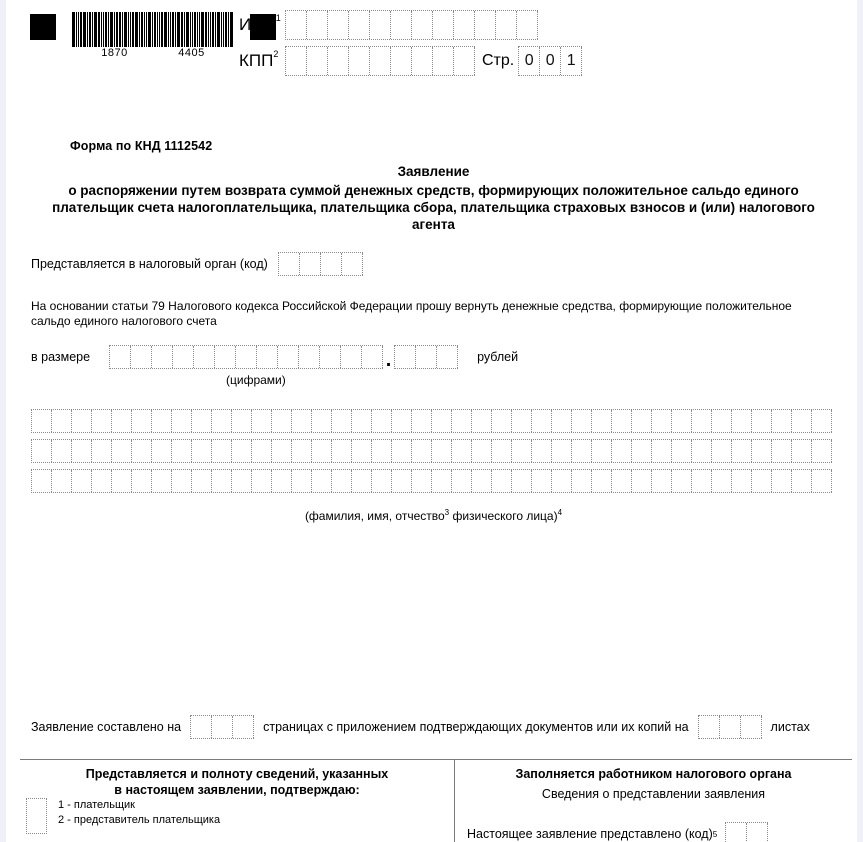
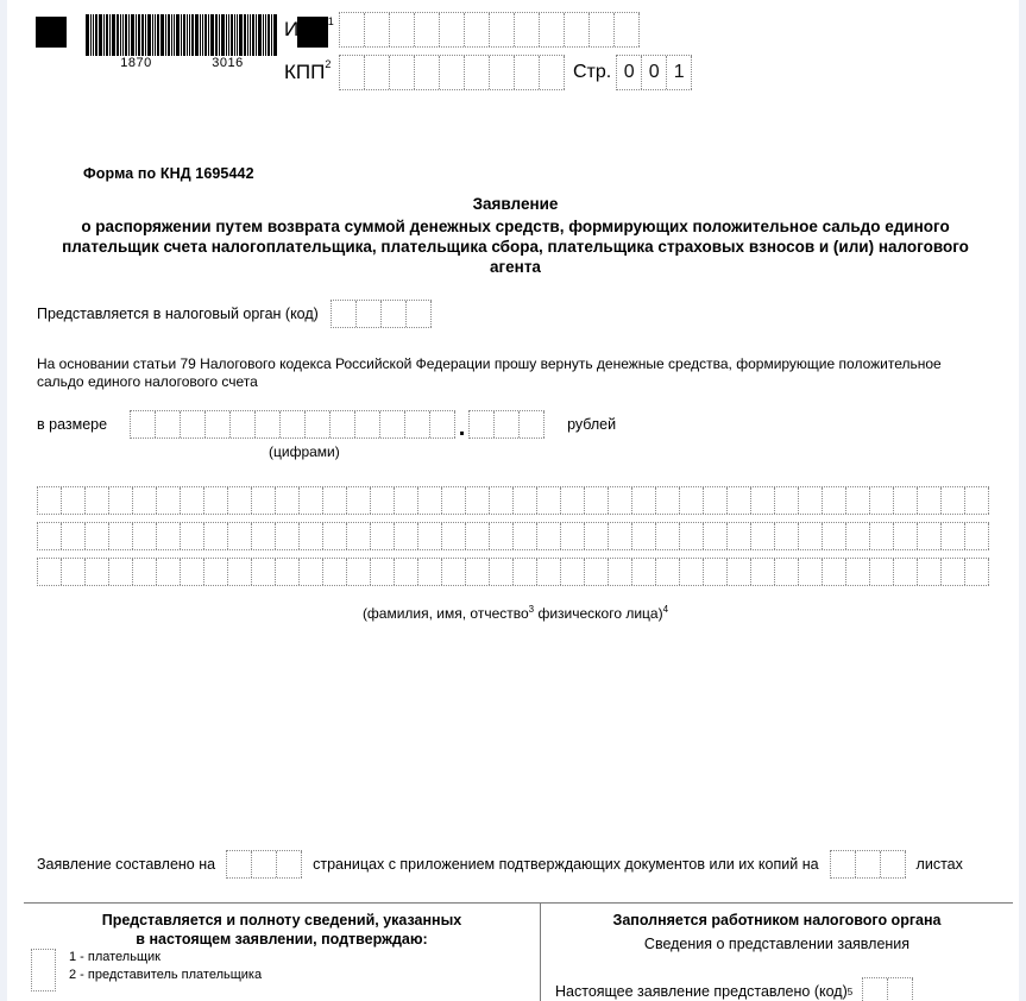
  1870
- 4405
+ 3016
  ИНН1
  КПП2
  Стр.
  0
  0
  1
- Форма по КНД 1112542
+ Форма по КНД 1695442
  Заявление
  о распоряжении путем возврата суммой денежных средств, формирующих положительное сальдо единого плательщик счета налогоплательщика, плательщика сбора, плательщика страховых взносов и (или) налогового агента
  Представляется в налоговый орган (код)
  На основании статьи 79 Налогового кодекса Российской Федерации прошу вернуть денежные средства, формирующие положительное сальдо единого налогового счета
  в размере
  .
  рублей
  (цифрами)
  (фамилия, имя, отчество3 физического лица)4
  Заявление составлено на
  страницах с приложением подтверждающих документов или их копий на
  листах
  Представляется и полноту сведений, указанных
  в настоящем заявлении, подтверждаю:
  1 - плательщик
  2 - представитель плательщика
  Заполняется работником налогового органа
  Сведения о представлении заявления
  Настоящее заявление представлено (код)
  5
